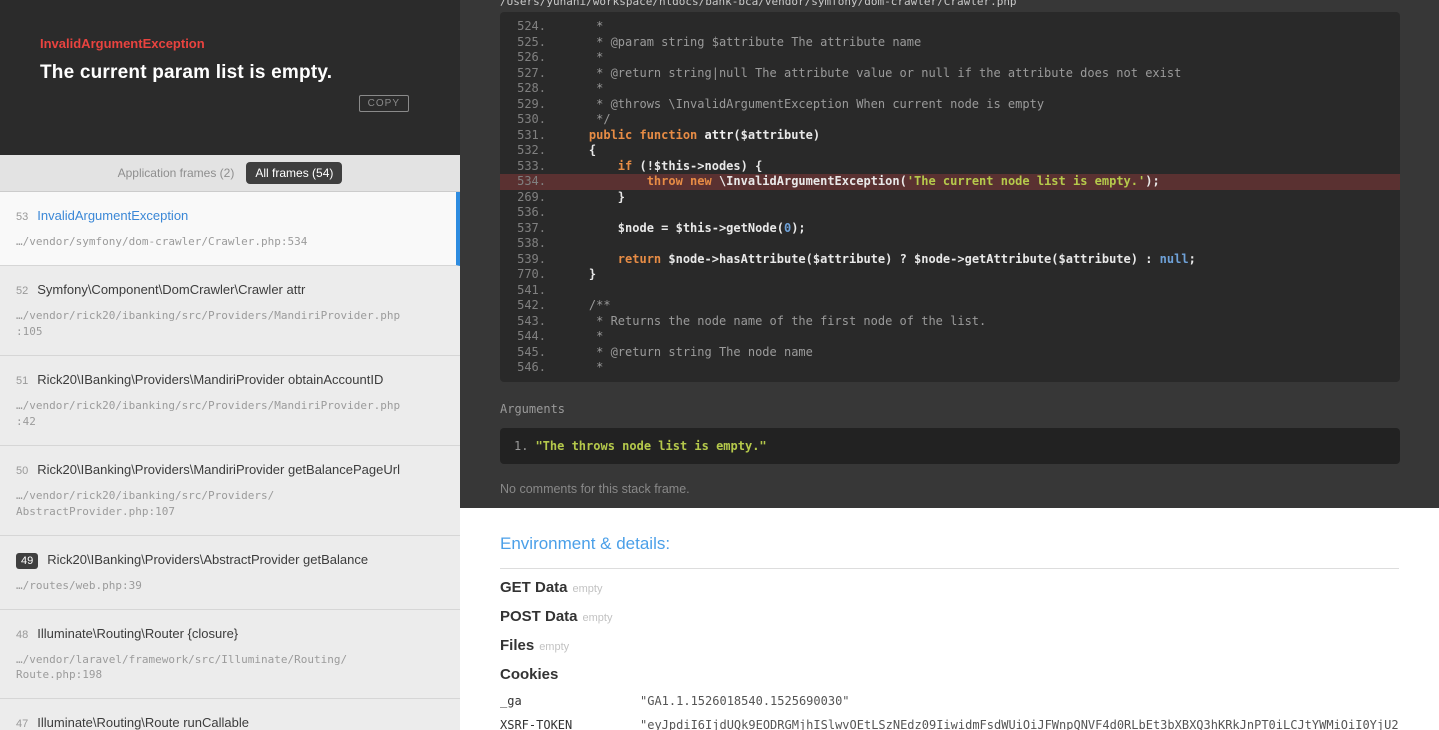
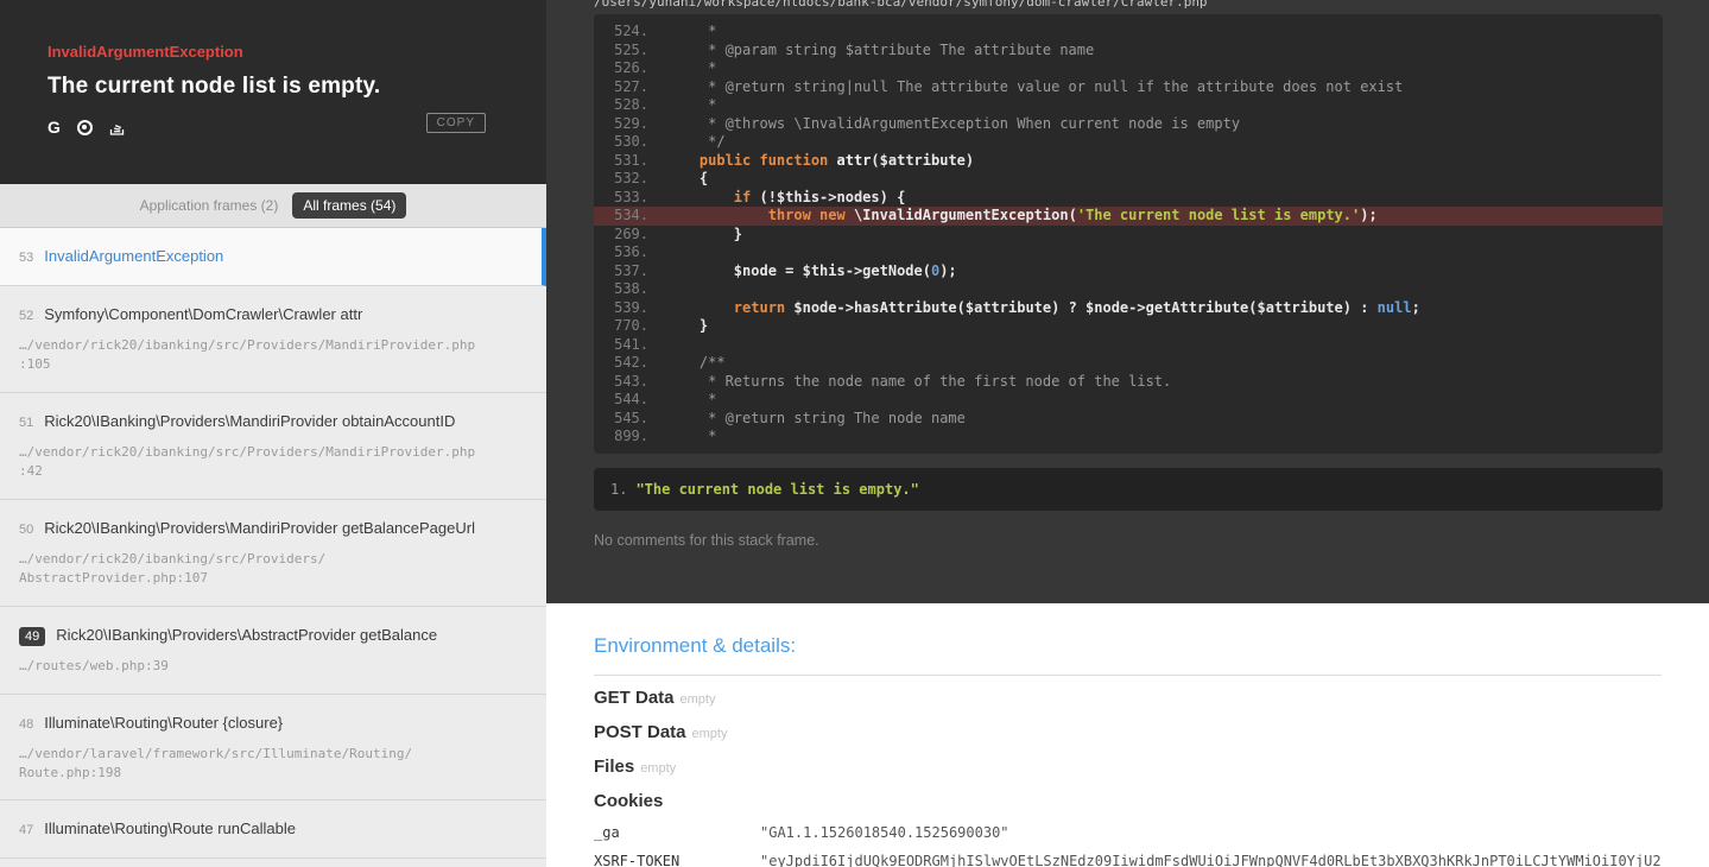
  InvalidArgumentException
- The current param list is empty.
+ The current node list is empty.
+ G
  COPY
  Application frames (2)
  All frames (54)
  53 InvalidArgumentException
- …/vendor/symfony/dom-crawler/Crawler.php:534
  52 Symfony\Component\DomCrawler\Crawler attr
  …/vendor/rick20/ibanking/src/Providers/MandiriProvider.php
  :105
  51 Rick20\IBanking\Providers\MandiriProvider obtainAccountID
  …/vendor/rick20/ibanking/src/Providers/MandiriProvider.php
  :42
  50 Rick20\IBanking\Providers\MandiriProvider getBalancePageUrl
  …/vendor/rick20/ibanking/src/Providers/
  AbstractProvider.php:107
  49 Rick20\IBanking\Providers\AbstractProvider getBalance
  …/routes/web.php:39
  48 Illuminate\Routing\Router {closure}
  …/vendor/laravel/framework/src/Illuminate/Routing/
  Route.php:198
  47 Illuminate\Routing\Route runCallable
  /Users/yunani/workspace/htdocs/bank-bca/vendor/symfony/dom-crawler/Crawler.php
  524.
  *
  525.
  * @param string $attribute The attribute name
  526.
  *
  527.
  * @return string|null The attribute value or null if the attribute does not exist
  528.
  *
  529.
  * @throws \InvalidArgumentException When current node is empty
  530.
  */
  531.
  public function attr($attribute)
  532.
  {
  533.
  if (!$this->nodes) {
  534.
  throw new \InvalidArgumentException('The current node list is empty.');
  269.
  }
  536.
  537.
  $node = $this->getNode(0);
  538.
  539.
  return $node->hasAttribute($attribute) ? $node->getAttribute($attribute) : null;
  770.
  }
  541.
  542.
  /**
  543.
  * Returns the node name of the first node of the list.
  544.
  *
  545.
  * @return string The node name
- 546.
+ 899.
  *
- Arguments
  1.
- "The throws node list is empty."
+ "The current node list is empty."
  No comments for this stack frame.
  Environment & details:
  GET Data empty
  POST Data empty
  Files empty
  Cookies
  _ga
  "GA1.1.1526018540.1525690030"
  XSRF-TOKEN
  "eyJpdiI6IjdUQk9EODRGMjhISlwvOEtLSzNEdz09IiwidmFsdWUiOiJFWnpQNVF4d0RLbEt3bXBXQ3hKRkJnPT0iLCJtYWMiOiI0YjU2
